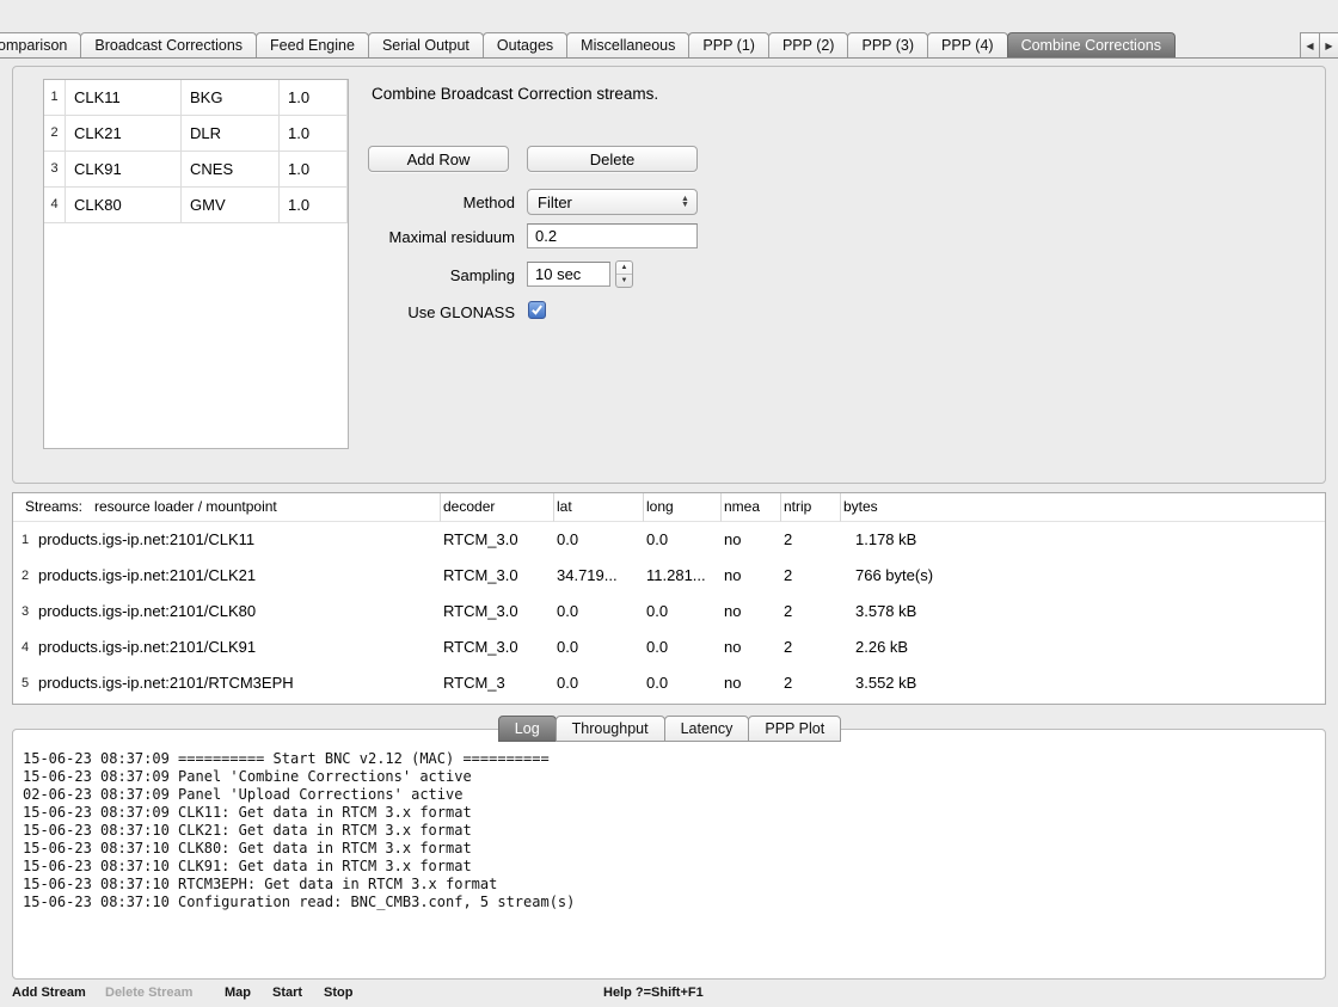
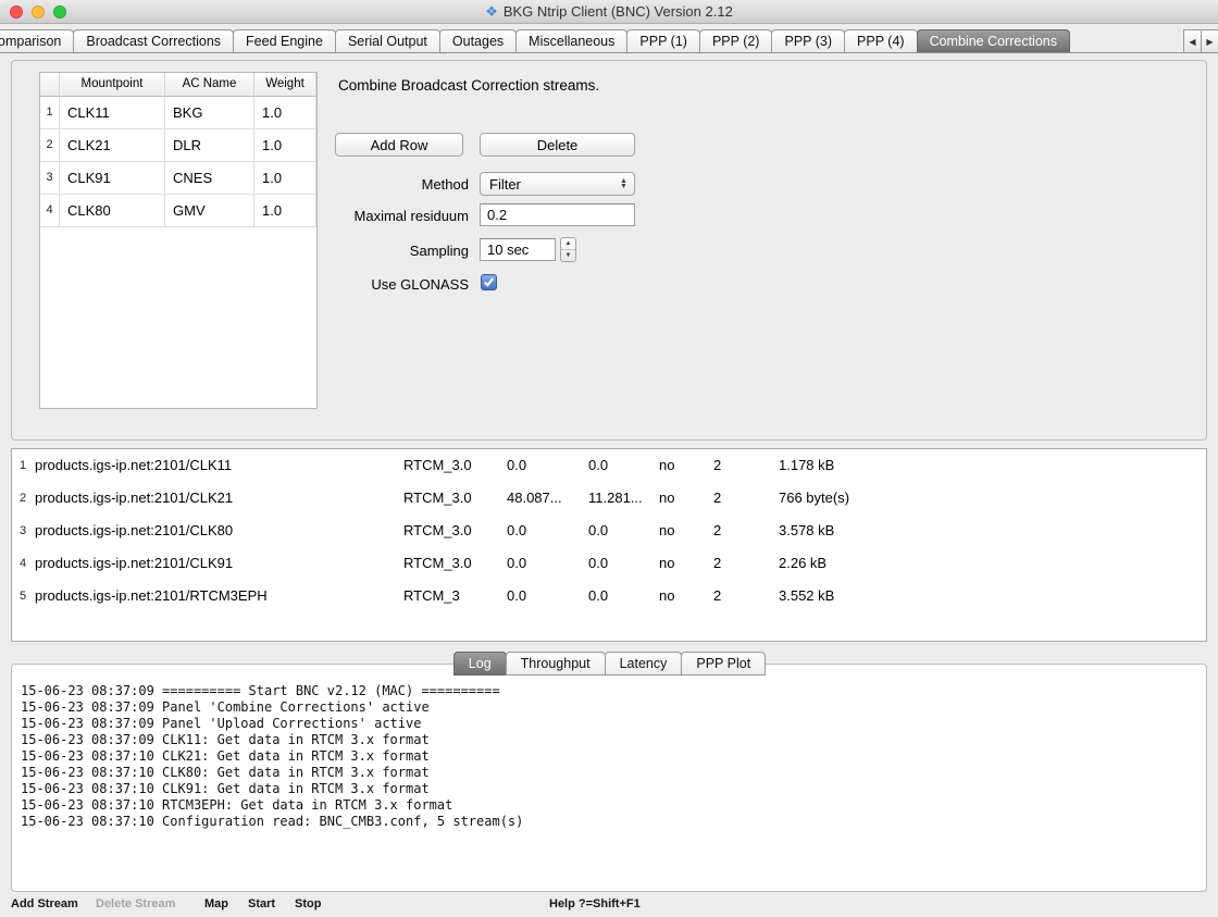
+ ❖
+ BKG Ntrip Client (BNC) Version 2.12
  omparison
  Broadcast Corrections
  Feed Engine
  Serial Output
  Outages
  Miscellaneous
  PPP (1)
  PPP (2)
  PPP (3)
  PPP (4)
  Combine Corrections
  ◀
  ▶
+ Mountpoint
+ AC Name
+ Weight
  1
  CLK11
  BKG
  1.0
  2
  CLK21
  DLR
  1.0
  3
  CLK91
  CNES
  1.0
  4
  CLK80
  GMV
  1.0
  Combine Broadcast Correction streams.
  Add Row
  Delete
  Method
  Filter
  Maximal residuum
  0.2
  Sampling
  10 sec
  Use GLONASS
- Streams: resource loader / mountpoint
- decoder
- lat
- long
- nmea
- ntrip
- bytes
  1
  products.igs-ip.net:2101/CLK11
  RTCM_3.0
  0.0
  0.0
  no
  2
  1.178 kB
  2
  products.igs-ip.net:2101/CLK21
  RTCM_3.0
- 34.719...
+ 48.087...
  11.281...
  no
  2
  766 byte(s)
  3
  products.igs-ip.net:2101/CLK80
  RTCM_3.0
  0.0
  0.0
  no
  2
  3.578 kB
  4
  products.igs-ip.net:2101/CLK91
  RTCM_3.0
  0.0
  0.0
  no
  2
  2.26 kB
  5
  products.igs-ip.net:2101/RTCM3EPH
  RTCM_3
  0.0
  0.0
  no
  2
  3.552 kB
  15-06-23 08:37:09 ========== Start BNC v2.12 (MAC) ==========
  15-06-23 08:37:09 Panel 'Combine Corrections' active
- 02-06-23 08:37:09 Panel 'Upload Corrections' active
+ 15-06-23 08:37:09 Panel 'Upload Corrections' active
  15-06-23 08:37:09 CLK11: Get data in RTCM 3.x format
  15-06-23 08:37:10 CLK21: Get data in RTCM 3.x format
  15-06-23 08:37:10 CLK80: Get data in RTCM 3.x format
  15-06-23 08:37:10 CLK91: Get data in RTCM 3.x format
  15-06-23 08:37:10 RTCM3EPH: Get data in RTCM 3.x format
  15-06-23 08:37:10 Configuration read: BNC_CMB3.conf, 5 stream(s)
  Log
  Throughput
  Latency
  PPP Plot
  Add Stream
  Delete Stream
  Map
  Start
  Stop
  Help ?=Shift+F1
